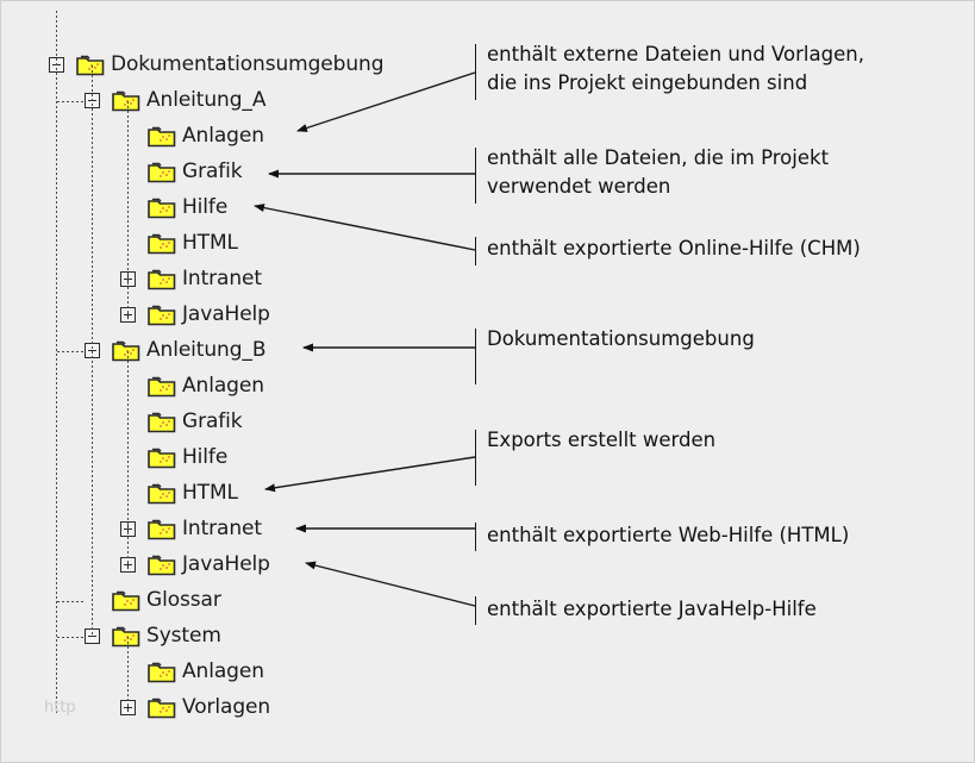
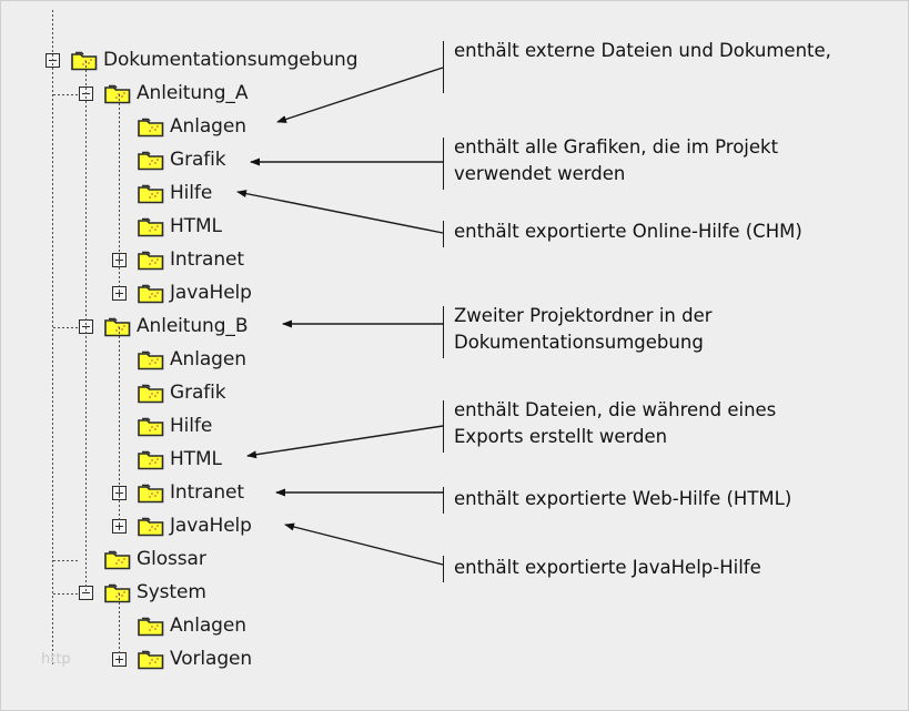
  Dokumentationsumgebung
  Anleitung_A
  Anlagen
  Grafik
  Hilfe
  HTML
  Intranet
  JavaHelp
  Anleitung_B
  Anlagen
  Grafik
  Hilfe
  HTML
  Intranet
  JavaHelp
  Glossar
  System
  Anlagen
  Vorlagen
- enthält externe Dateien und Vorlagen,
+ enthält externe Dateien und Dokumente,
- die ins Projekt eingebunden sind
- enthält alle Dateien, die im Projekt
+ enthält alle Grafiken, die im Projekt
  verwendet werden
  enthält exportierte Online-Hilfe (CHM)
+ Zweiter Projektordner in der
  Dokumentationsumgebung
+ enthält Dateien, die während eines
  Exports erstellt werden
  enthält exportierte Web-Hilfe (HTML)
  enthält exportierte JavaHelp-Hilfe
  http
